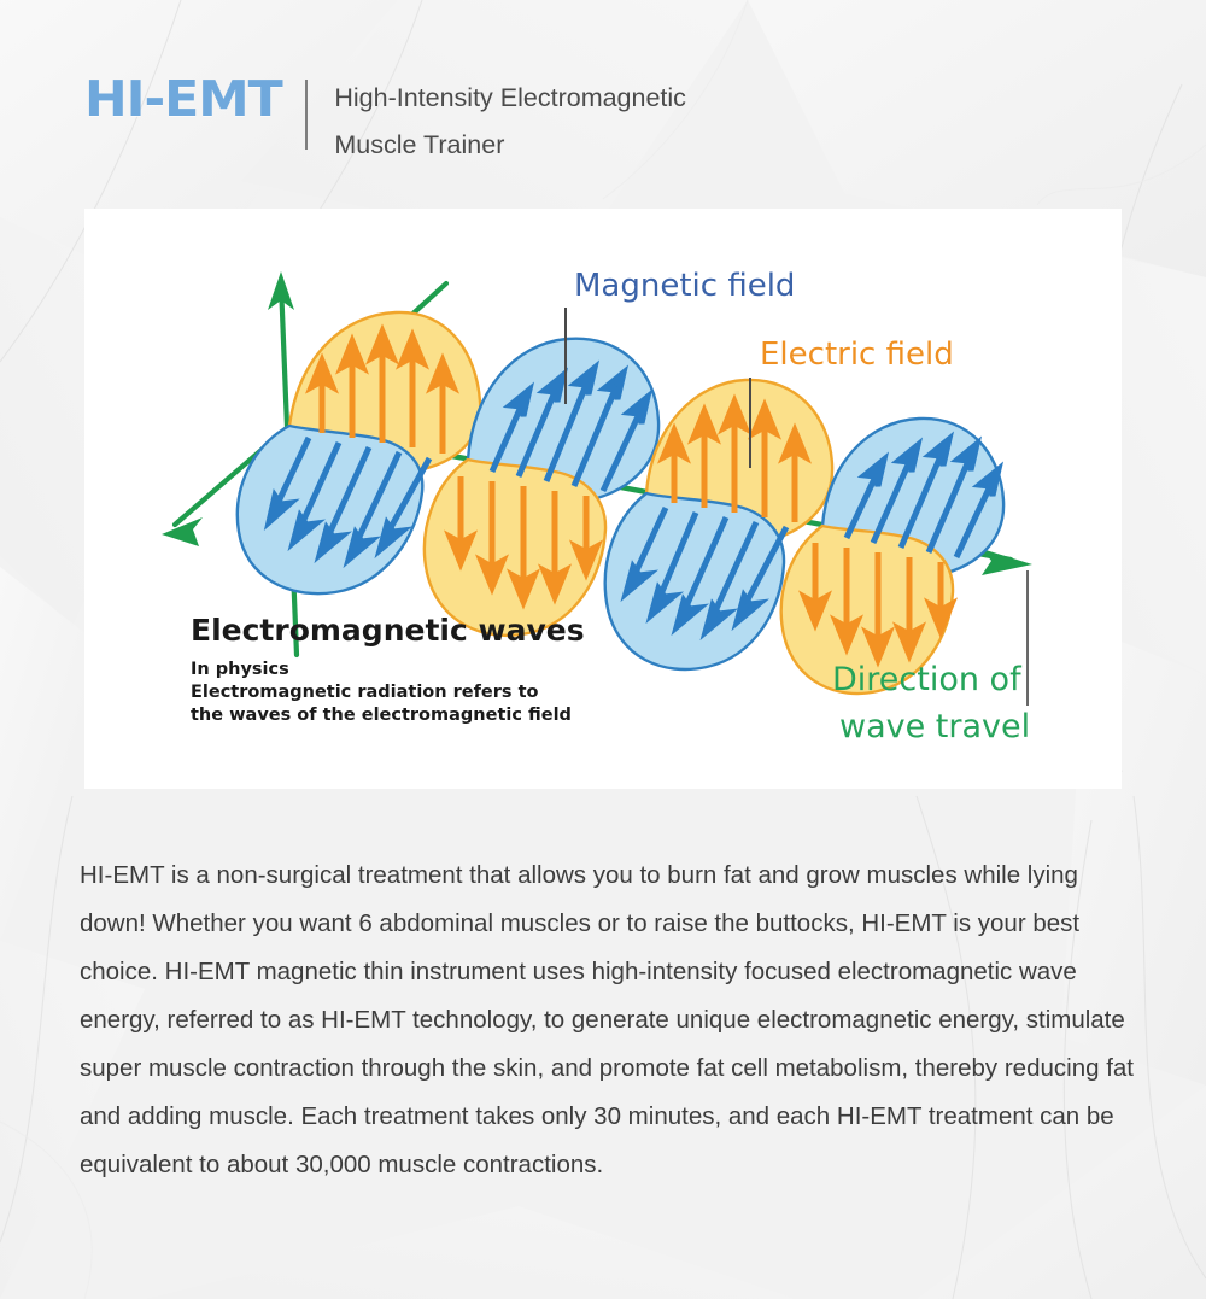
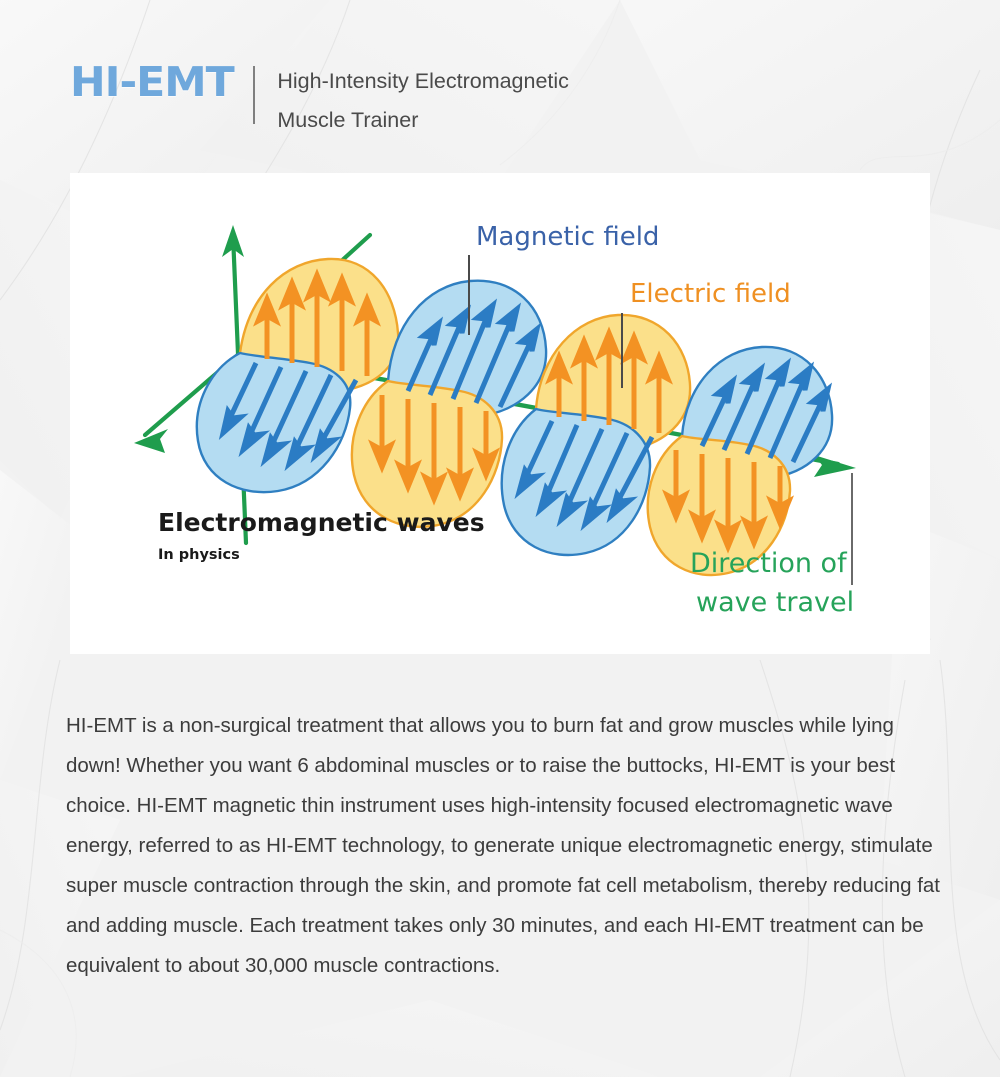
  HI-EMT
  High-Intensity Electromagnetic
  Muscle Trainer
  Magnetic field
  Electric field
  Direction of
  wave travel
  Electromagnetic waves
  In physics
- Electromagnetic radiation refers to
- the waves of the electromagnetic field
  HI-EMT is a non-surgical treatment that allows you to burn fat and grow muscles while lying down! Whether you want 6 abdominal muscles or to raise the buttocks, HI-EMT is your best choice. HI-EMT magnetic thin instrument uses high-intensity focused electromagnetic wave energy, referred to as HI-EMT technology, to generate unique electromagnetic energy, stimulate super muscle contraction through the skin, and promote fat cell metabolism, thereby reducing fat and adding muscle. Each treatment takes only 30 minutes, and each HI-EMT treatment can be equivalent to about 30,000 muscle contractions.
